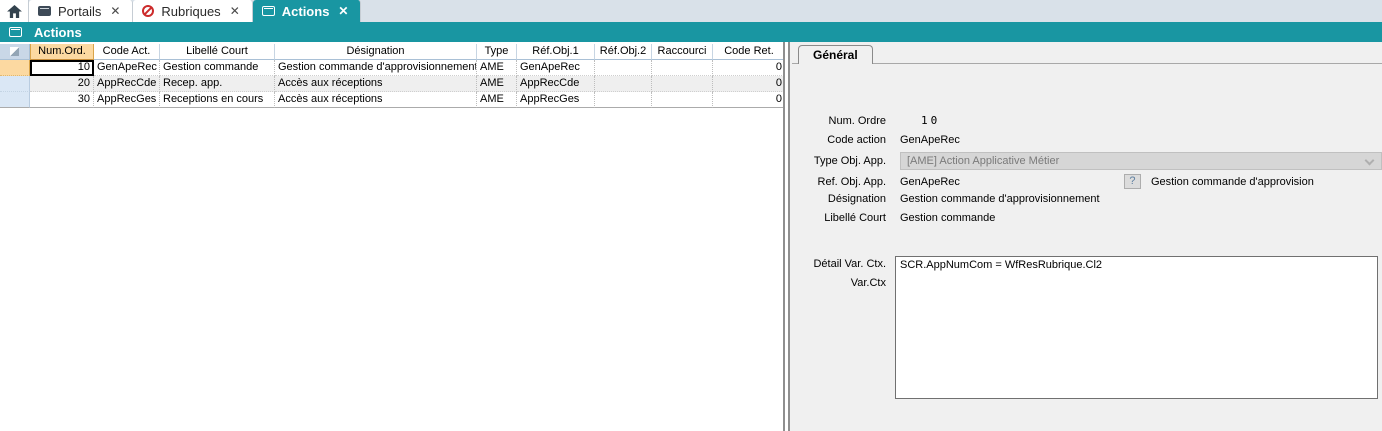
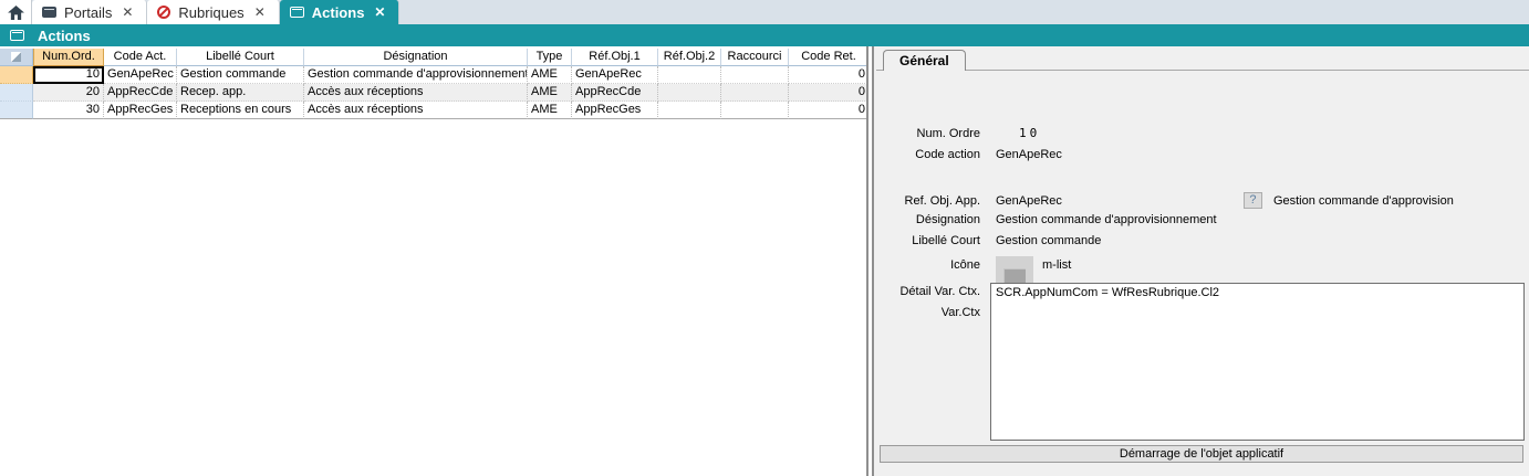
  Portails
  ✕
  Rubriques
  ✕
  Actions
  ✕
  Actions
  Num.Ord.
  Code Act.
  Libellé Court
  Désignation
  Type
  Réf.Obj.1
  Réf.Obj.2
  Raccourci
  Code Ret.
  10
  GenApeRec
  Gestion commande
  Gestion commande d'approvisionnement
  AME
  GenApeRec
  0
  20
  AppRecCde
  Recep. app.
  Accès aux réceptions
  AME
  AppRecCde
  0
  30
  AppRecGes
  Receptions en cours
  Accès aux réceptions
  AME
  AppRecGes
  0
  Général
  Num. Ordre
  10
  Code action
  GenApeRec
- Type Obj. App.
- [AME] Action Applicative Métier
  Ref. Obj. App.
  GenApeRec
  ?
  Gestion commande d'approvision
  Désignation
  Gestion commande d'approvisionnement
  Libellé Court
  Gestion commande
+ Icône
+ m-list
  Var.Ctx
  Détail Var. Ctx.
  SCR.AppNumCom = WfResRubrique.Cl2
+ Démarrage de l'objet applicatif
